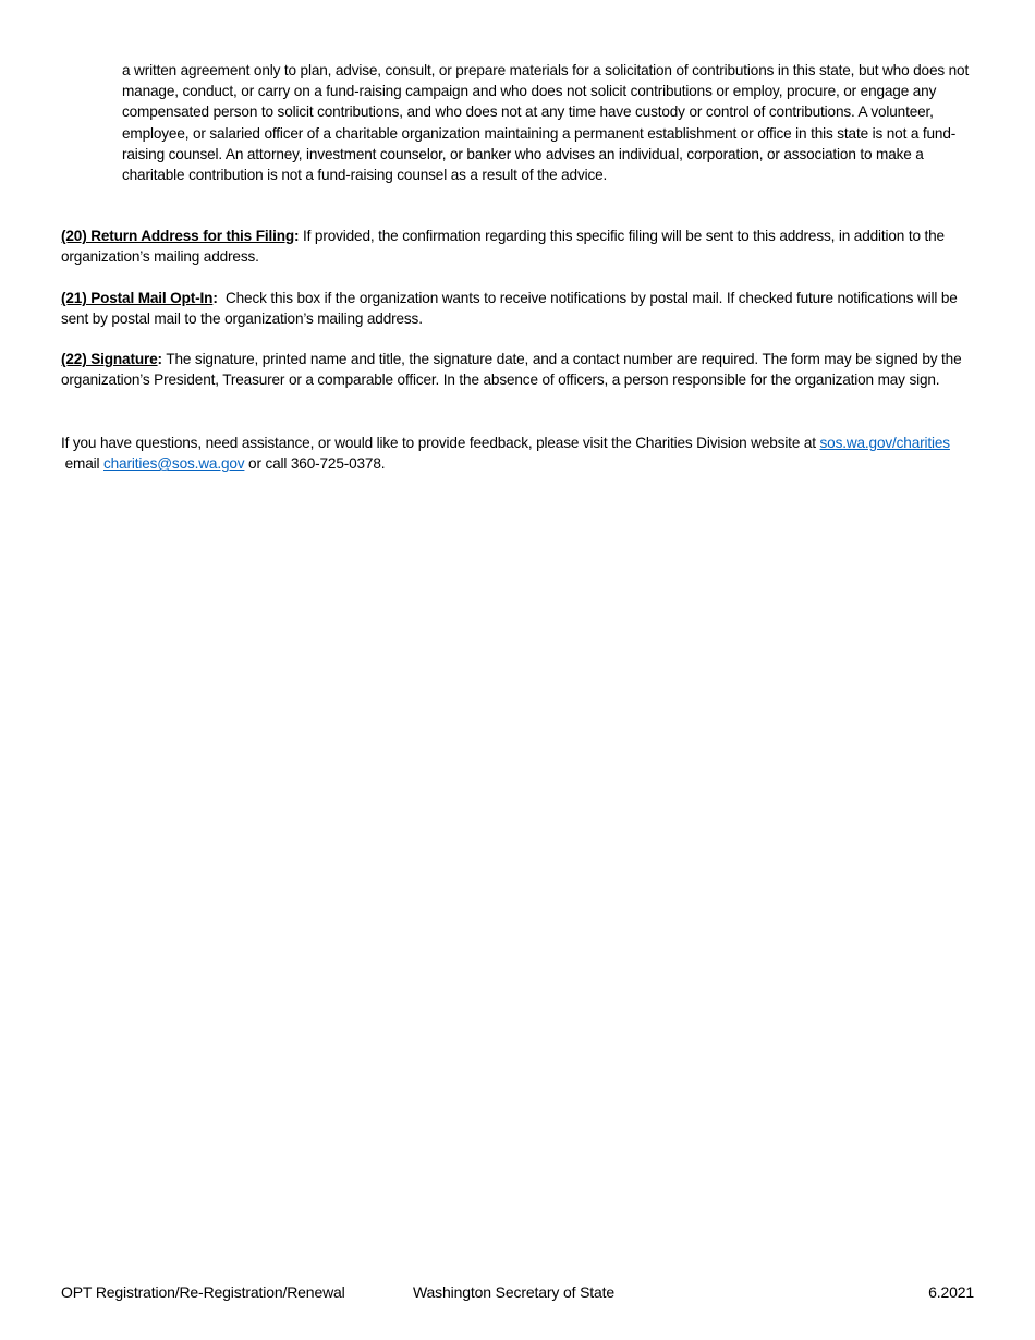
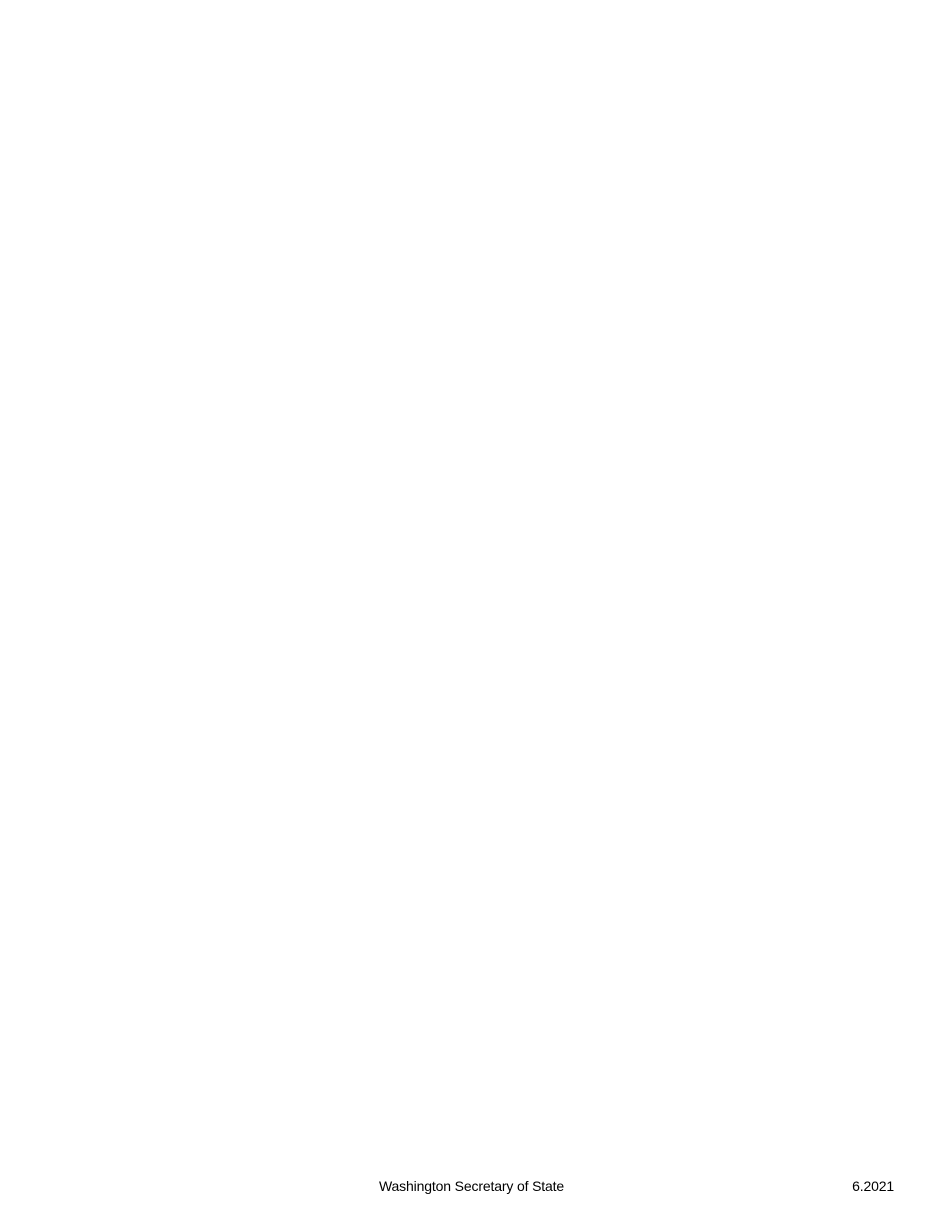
- a written agreement only to plan, advise, consult, or prepare materials for a solicitation of contributions in this state, but who does not manage, conduct, or carry on a fund-raising campaign and who does not solicit contributions or employ, procure, or engage any compensated person to solicit contributions, and who does not at any time have custody or control of contributions. A volunteer, employee, or salaried officer of a charitable organization maintaining a permanent establishment or office in this state is not a fund-raising counsel. An attorney, investment counselor, or banker who advises an individual, corporation, or association to make a charitable contribution is not a fund-raising counsel as a result of the advice.
- (20) Return Address for this Filing: If provided, the confirmation regarding this specific filing will be sent to this address, in addition to the organization’s mailing address.
- (21) Postal Mail Opt-In: Check this box if the organization wants to receive notifications by postal mail. If checked future notifications will be sent by postal mail to the organization’s mailing address.
- (22) Signature: The signature, printed name and title, the signature date, and a contact number are required. The form may be signed by the organization’s President, Treasurer or a comparable officer. In the absence of officers, a person responsible for the organization may sign.
- If you have questions, need assistance, or would like to provide feedback, please visit the Charities Division website at sos.wa.gov/charities email charities@sos.wa.gov or call 360-725-0378.
- OPT Registration/Re-Registration/Renewal
  Washington Secretary of State
  6.2021
